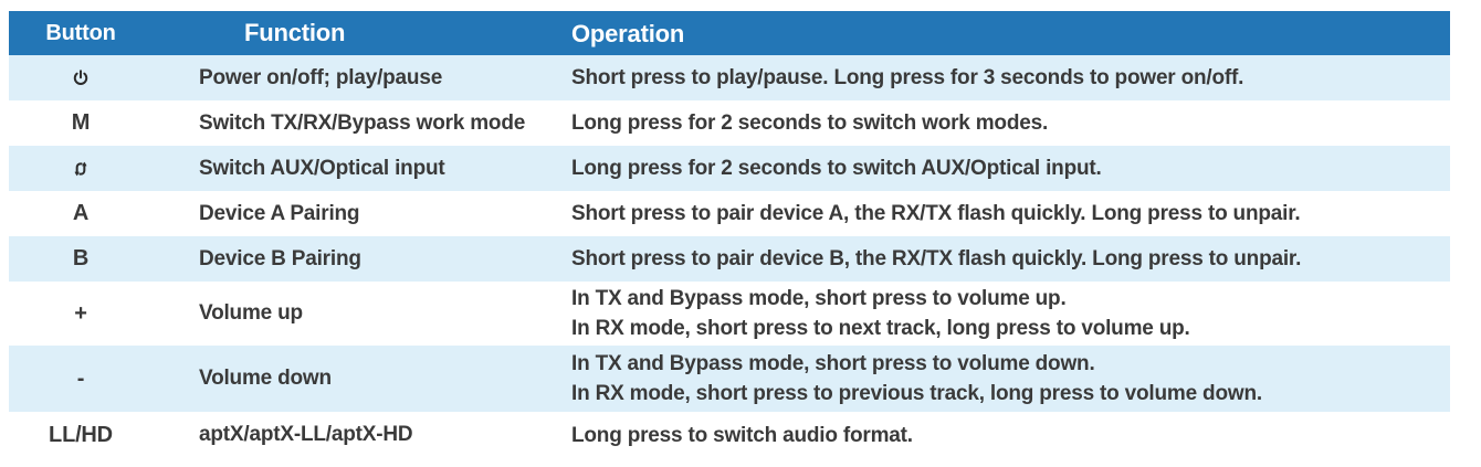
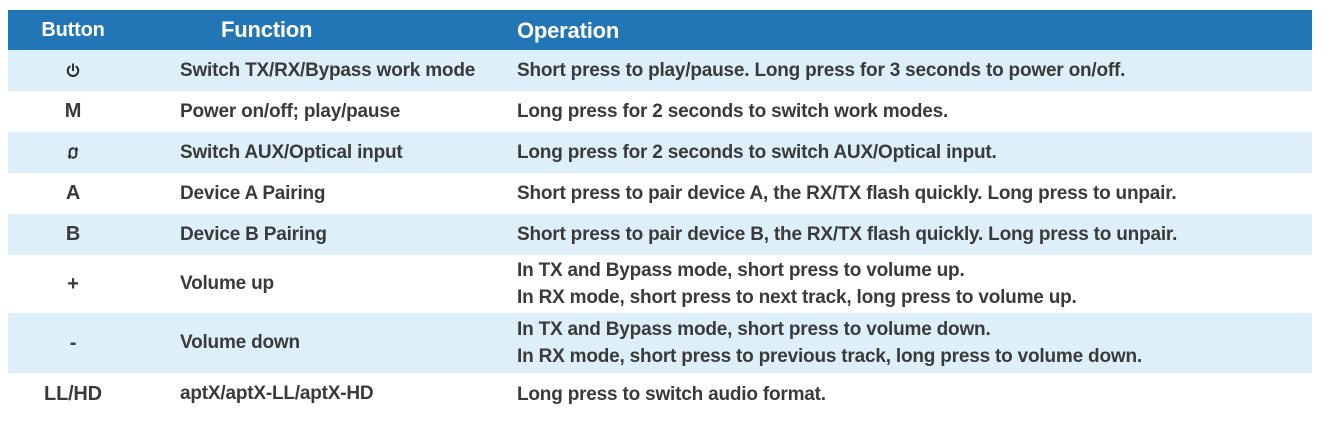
  Button
  Function
  Operation
- Power on/off; play/pause
+ Switch TX/RX/Bypass work mode
  Short press to play/pause. Long press for 3 seconds to power on/off.
  M
- Switch TX/RX/Bypass work mode
+ Power on/off; play/pause
  Long press for 2 seconds to switch work modes.
  Switch AUX/Optical input
  Long press for 2 seconds to switch AUX/Optical input.
  A
  Device A Pairing
  Short press to pair device A, the RX/TX flash quickly. Long press to unpair.
  B
  Device B Pairing
  Short press to pair device B, the RX/TX flash quickly. Long press to unpair.
  +
  Volume up
  In TX and Bypass mode, short press to volume up.
  In RX mode, short press to next track, long press to volume up.
  -
  Volume down
  In TX and Bypass mode, short press to volume down.
  In RX mode, short press to previous track, long press to volume down.
  LL/HD
  aptX/aptX-LL/aptX-HD
  Long press to switch audio format.
